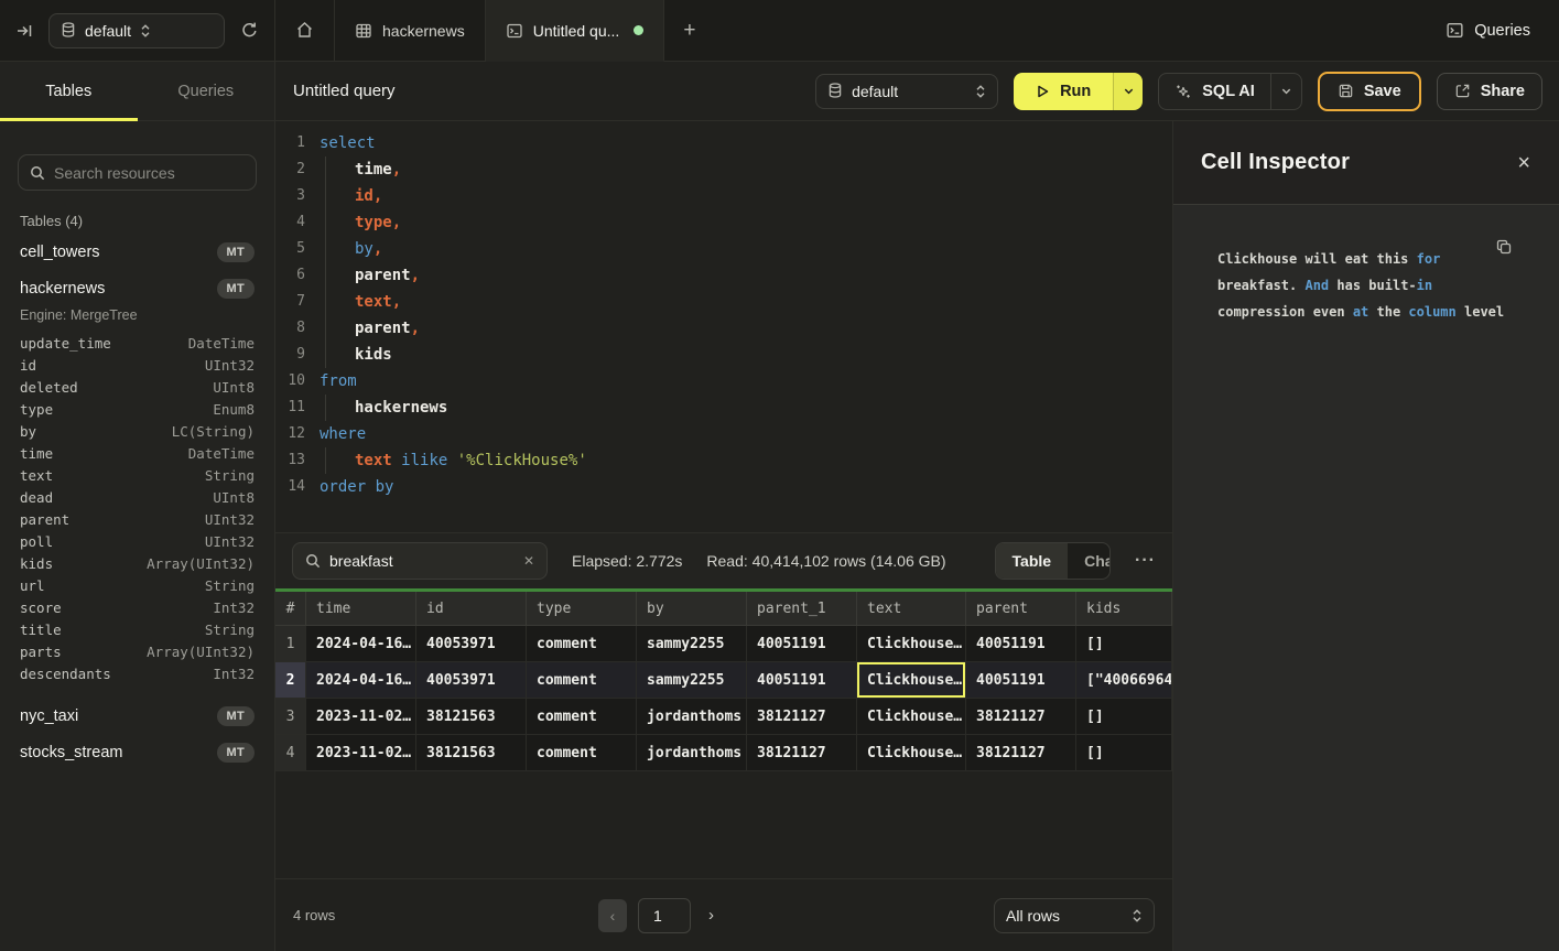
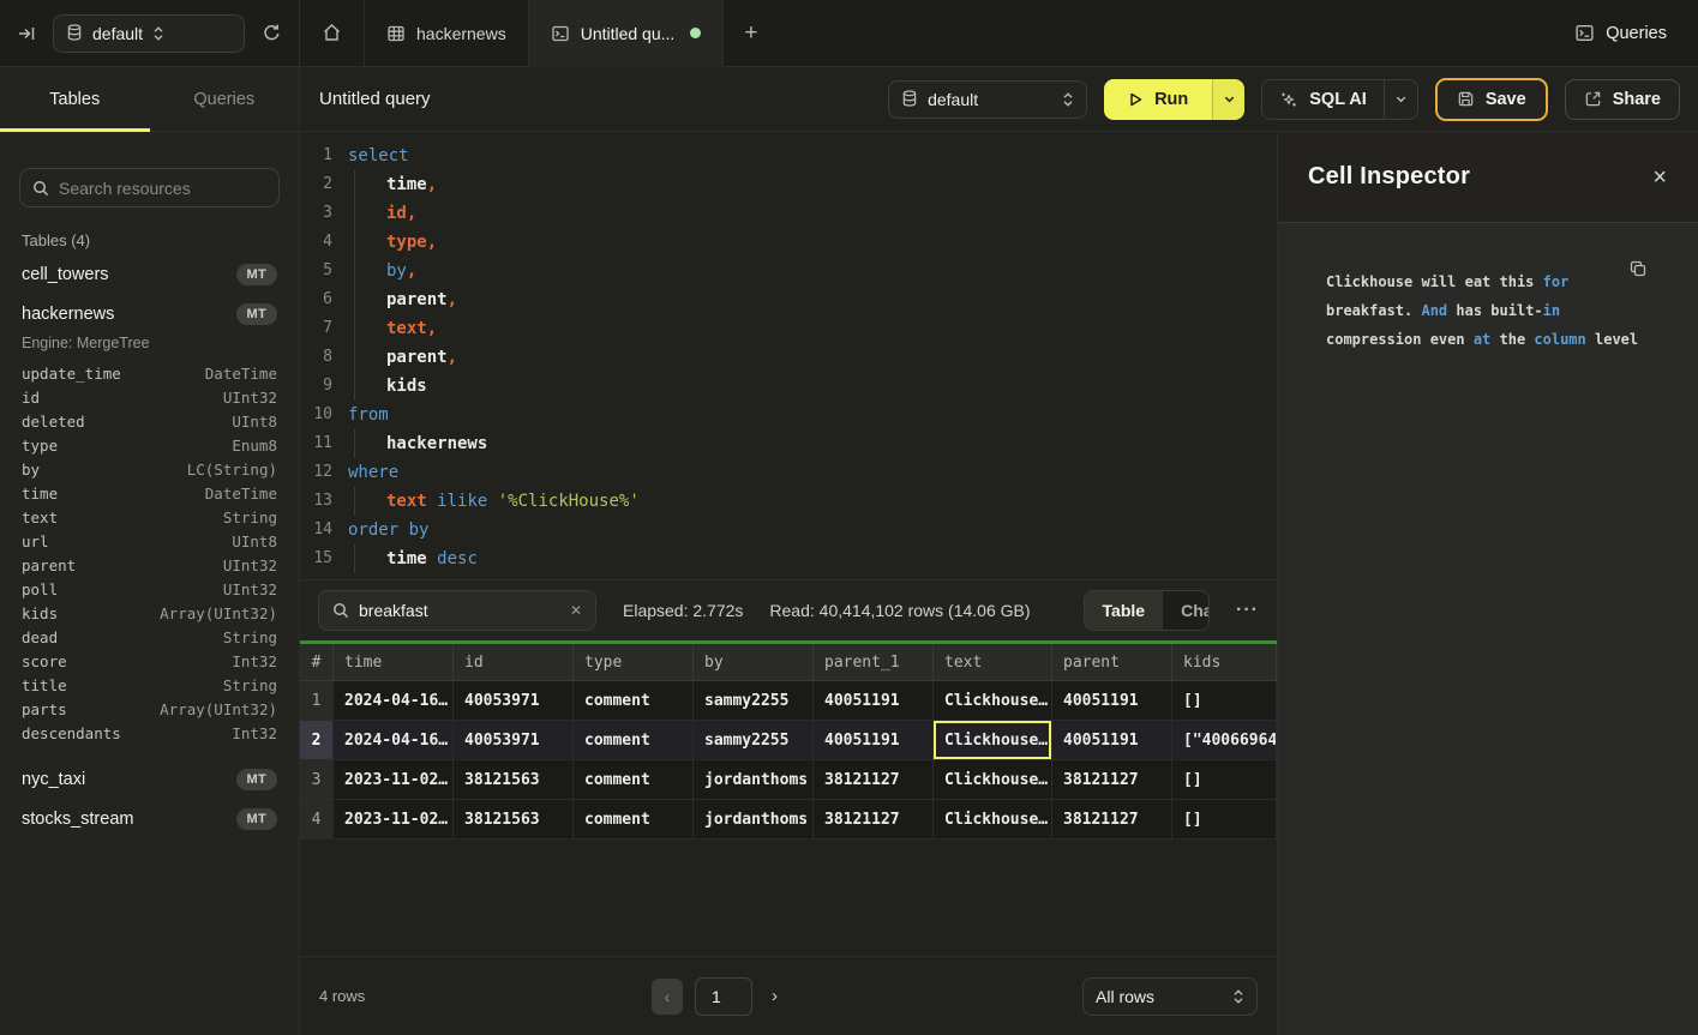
  default
  hackernews
  Untitled qu...
  +
  Queries
  Tables
  Queries
  Search resources
  Tables (4)
  cell_towers
  MT
  hackernews
  MT
  Engine: MergeTree
  update_time
  DateTime
  id
  UInt32
  deleted
  UInt8
  type
  Enum8
  by
  LC(String)
  time
  DateTime
  text
  String
- dead
+ url
  UInt8
  parent
  UInt32
  poll
  UInt32
  kids
  Array(UInt32)
- url
+ dead
  String
  score
  Int32
  title
  String
  parts
  Array(UInt32)
  descendants
  Int32
  nyc_taxi
  MT
  stocks_stream
  MT
  Untitled query
  default
  Run
  SQL AI
  Save
  Share
  1
  select
  2
  time,
  3
  id,
  4
  type,
  5
  by,
  6
  parent,
  7
  text,
  8
  parent,
  9
  kids
  10
  from
  11
  hackernews
  12
  where
  13
  text ilike '%ClickHouse%'
  14
  order by
+ 15
+ time desc
  breakfast
  ✕
  Elapsed: 2.772s
  Read: 40,414,102 rows (14.06 GB)
  Table
  ···
  #
  time
  id
  type
  by
  parent_1
  text
  parent
  kids
  1
  2024-04-16…
  40053971
  comment
  sammy2255
  40051191
  Clickhouse…
  40051191
  []
  2
  2024-04-16…
  40053971
  comment
  sammy2255
  40051191
  Clickhouse…
  40051191
  ["40066964
  3
  2023-11-02…
  38121563
  comment
  jordanthoms
  38121127
  Clickhouse…
  38121127
  []
  4
  2023-11-02…
  38121563
  comment
  jordanthoms
  38121127
  Clickhouse…
  38121127
  []
  4 rows
  ‹
  1
  ›
  All rows
  Cell Inspector
  ×
  Clickhouse will eat this for breakfast. And has built-in compression even at the column level
